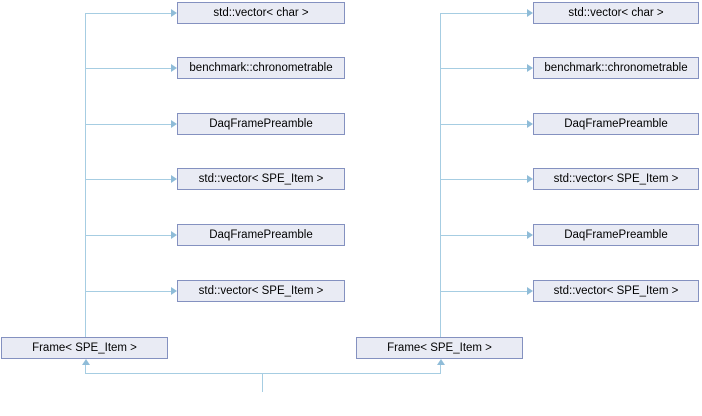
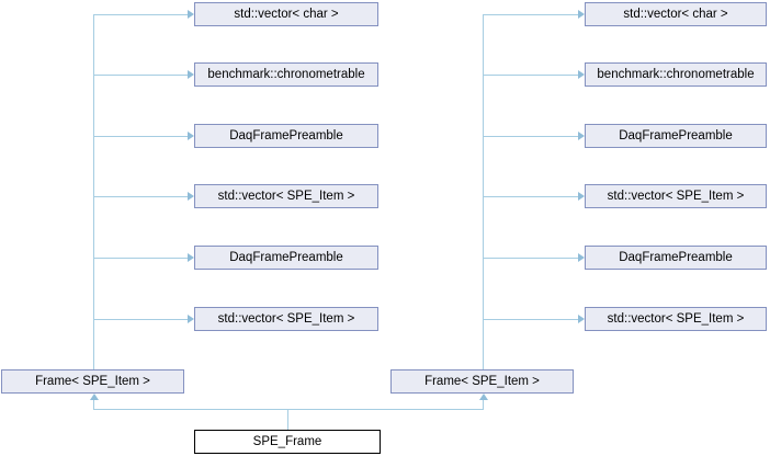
  std::vector< char >
  benchmark::chronometrable
  DaqFramePreamble
  std::vector< SPE_Item >
  DaqFramePreamble
  std::vector< SPE_Item >
  std::vector< char >
  benchmark::chronometrable
  DaqFramePreamble
  std::vector< SPE_Item >
  DaqFramePreamble
  std::vector< SPE_Item >
  Frame< SPE_Item >
  Frame< SPE_Item >
+ SPE_Frame
